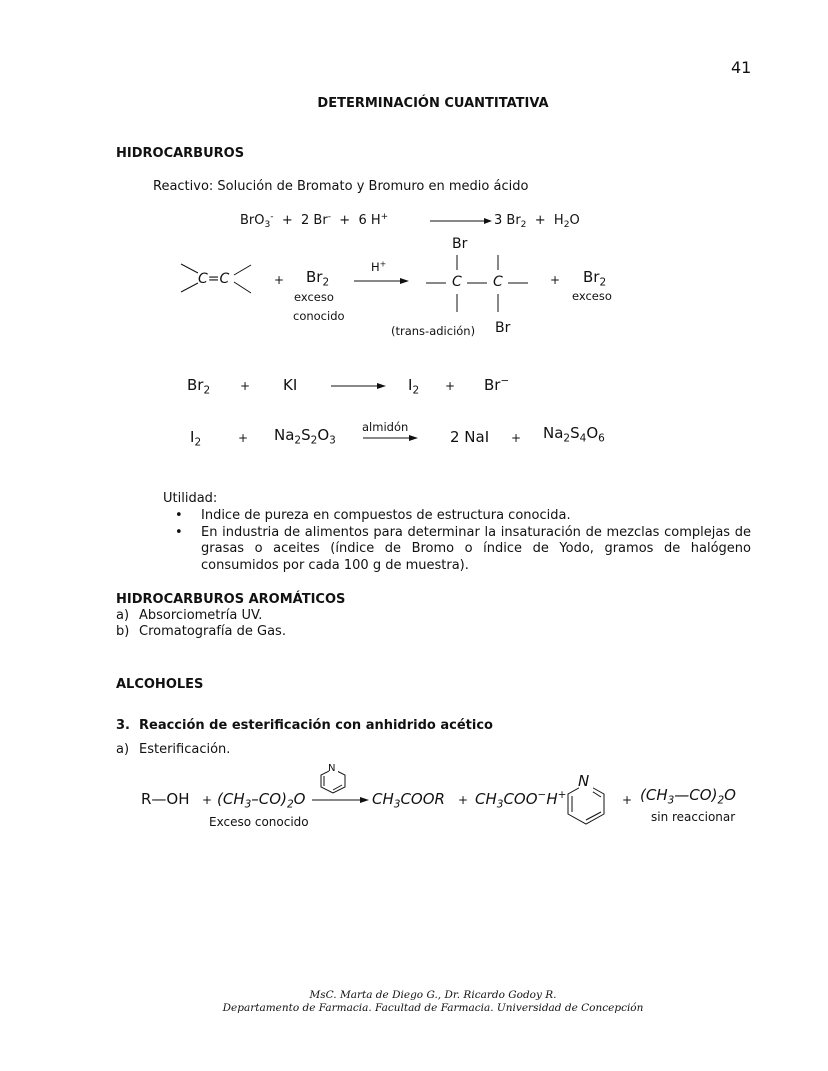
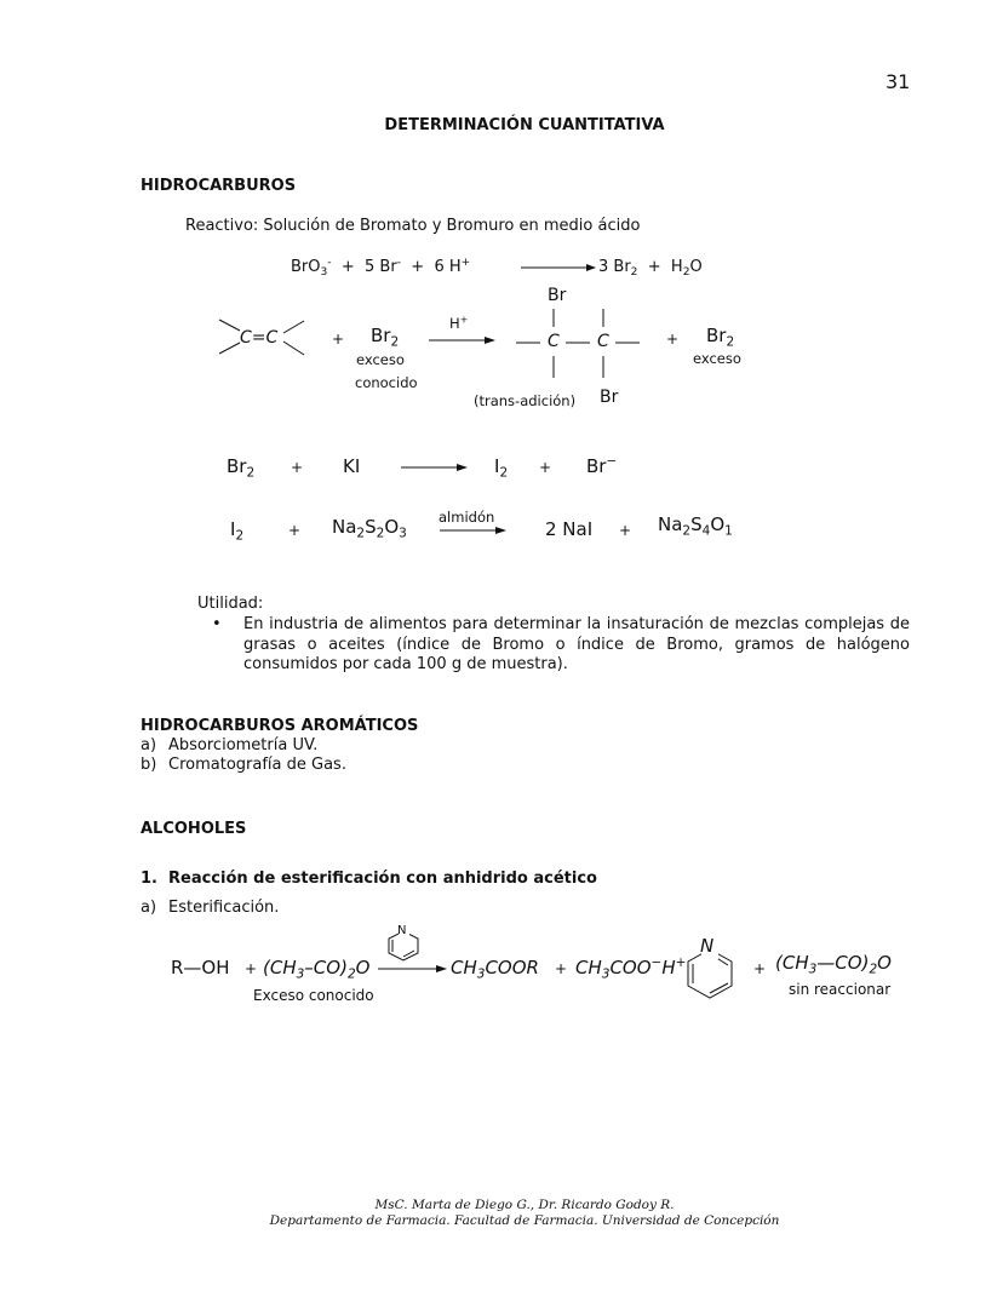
- 41
+ 31
  DETERMINACIÓN CUANTITATIVA
  HIDROCARBUROS
  Reactivo: Solución de Bromato y Bromuro en medio ácido
- BrO3- + 2 Br- + 6 H+
+ BrO3- + 5 Br- + 6 H+
  3 Br2 + H2O
  C=C
  +
  Br2
  exceso
  conocido
  H+
  Br
  C
  C
  (trans-adición)
  Br
  +
  Br2
  exceso
  Br2
  +
  KI
  I2
  +
  Br−
  I2
  +
  Na2S2O3
  almidón
  2 NaI
  +
- Na2S4O6
+ Na2S4O1
  Utilidad:
- Indice de pureza en compuestos de estructura conocida.
- En industria de alimentos para determinar la insaturación de mezclas complejas de grasas o aceites (índice de Bromo o índice de Yodo, gramos de halógeno consumidos por cada 100 g de muestra).
+ En industria de alimentos para determinar la insaturación de mezclas complejas de grasas o aceites (índice de Bromo o índice de Bromo, gramos de halógeno consumidos por cada 100 g de muestra).
  HIDROCARBUROS AROMÁTICOS
  a) Absorciometría UV.
  b) Cromatografía de Gas.
  ALCOHOLES
- 3. Reacción de esterificación con anhidrido acético
+ 1. Reacción de esterificación con anhidrido acético
  a) Esterificación.
  R—OH
  +
  (CH3–CO)2O
  Exceso conocido
  N
  CH3COOR
  +
  CH3COO−H+
  N
  +
  (CH3—CO)2O
  sin reaccionar
  MsC. Marta de Diego G., Dr. Ricardo Godoy R.
  Departamento de Farmacia. Facultad de Farmacia. Universidad de Concepción
